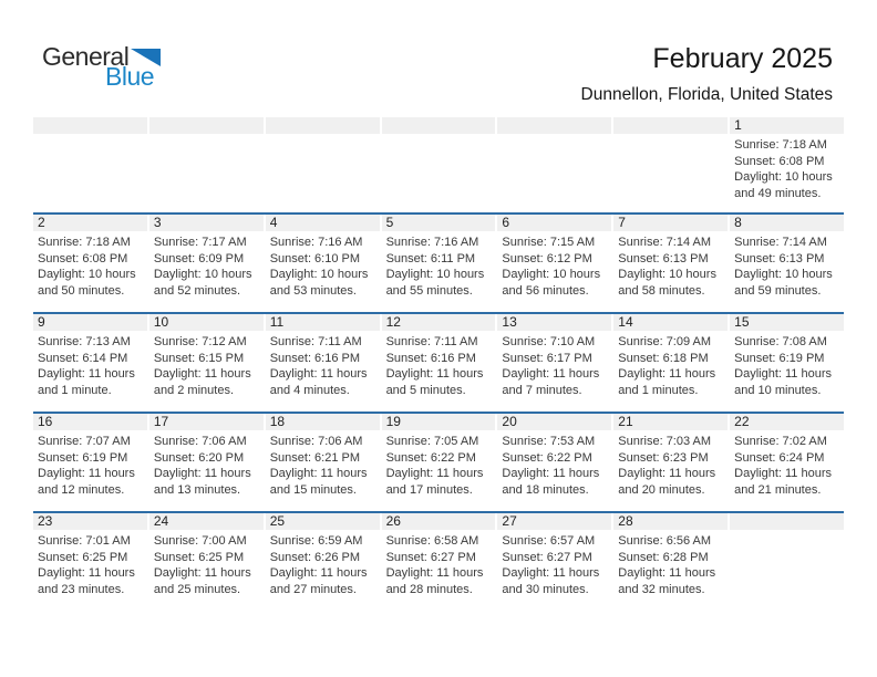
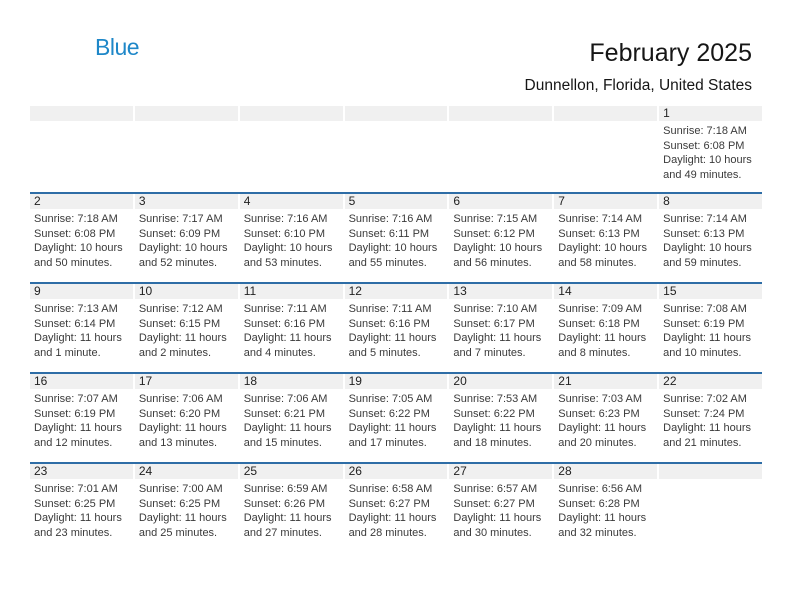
- General
  Blue
  February 2025
  Dunnellon, Florida, United States
  1
  Sunrise: 7:18 AM
  Sunset: 6:08 PM
  Daylight: 10 hours
  and 49 minutes.
  2
  Sunrise: 7:18 AM
  Sunset: 6:08 PM
  Daylight: 10 hours
  and 50 minutes.
  3
  Sunrise: 7:17 AM
  Sunset: 6:09 PM
  Daylight: 10 hours
  and 52 minutes.
  4
  Sunrise: 7:16 AM
  Sunset: 6:10 PM
  Daylight: 10 hours
  and 53 minutes.
  5
  Sunrise: 7:16 AM
  Sunset: 6:11 PM
  Daylight: 10 hours
  and 55 minutes.
  6
  Sunrise: 7:15 AM
  Sunset: 6:12 PM
  Daylight: 10 hours
  and 56 minutes.
  7
  Sunrise: 7:14 AM
  Sunset: 6:13 PM
  Daylight: 10 hours
  and 58 minutes.
  8
  Sunrise: 7:14 AM
  Sunset: 6:13 PM
  Daylight: 10 hours
  and 59 minutes.
  9
  Sunrise: 7:13 AM
  Sunset: 6:14 PM
  Daylight: 11 hours
  and 1 minute.
  10
  Sunrise: 7:12 AM
  Sunset: 6:15 PM
  Daylight: 11 hours
  and 2 minutes.
  11
  Sunrise: 7:11 AM
  Sunset: 6:16 PM
  Daylight: 11 hours
  and 4 minutes.
  12
  Sunrise: 7:11 AM
  Sunset: 6:16 PM
  Daylight: 11 hours
  and 5 minutes.
  13
  Sunrise: 7:10 AM
  Sunset: 6:17 PM
  Daylight: 11 hours
  and 7 minutes.
  14
  Sunrise: 7:09 AM
  Sunset: 6:18 PM
  Daylight: 11 hours
- and 1 minutes.
+ and 8 minutes.
  15
  Sunrise: 7:08 AM
  Sunset: 6:19 PM
  Daylight: 11 hours
  and 10 minutes.
  16
  Sunrise: 7:07 AM
  Sunset: 6:19 PM
  Daylight: 11 hours
  and 12 minutes.
  17
  Sunrise: 7:06 AM
  Sunset: 6:20 PM
  Daylight: 11 hours
  and 13 minutes.
  18
  Sunrise: 7:06 AM
  Sunset: 6:21 PM
  Daylight: 11 hours
  and 15 minutes.
  19
  Sunrise: 7:05 AM
  Sunset: 6:22 PM
  Daylight: 11 hours
  and 17 minutes.
  20
  Sunrise: 7:53 AM
  Sunset: 6:22 PM
  Daylight: 11 hours
  and 18 minutes.
  21
  Sunrise: 7:03 AM
  Sunset: 6:23 PM
  Daylight: 11 hours
  and 20 minutes.
  22
  Sunrise: 7:02 AM
- Sunset: 6:24 PM
+ Sunset: 7:24 PM
  Daylight: 11 hours
  and 21 minutes.
  23
  Sunrise: 7:01 AM
  Sunset: 6:25 PM
  Daylight: 11 hours
  and 23 minutes.
  24
  Sunrise: 7:00 AM
  Sunset: 6:25 PM
  Daylight: 11 hours
  and 25 minutes.
  25
  Sunrise: 6:59 AM
  Sunset: 6:26 PM
  Daylight: 11 hours
  and 27 minutes.
  26
  Sunrise: 6:58 AM
  Sunset: 6:27 PM
  Daylight: 11 hours
  and 28 minutes.
  27
  Sunrise: 6:57 AM
  Sunset: 6:27 PM
  Daylight: 11 hours
  and 30 minutes.
  28
  Sunrise: 6:56 AM
  Sunset: 6:28 PM
  Daylight: 11 hours
  and 32 minutes.
